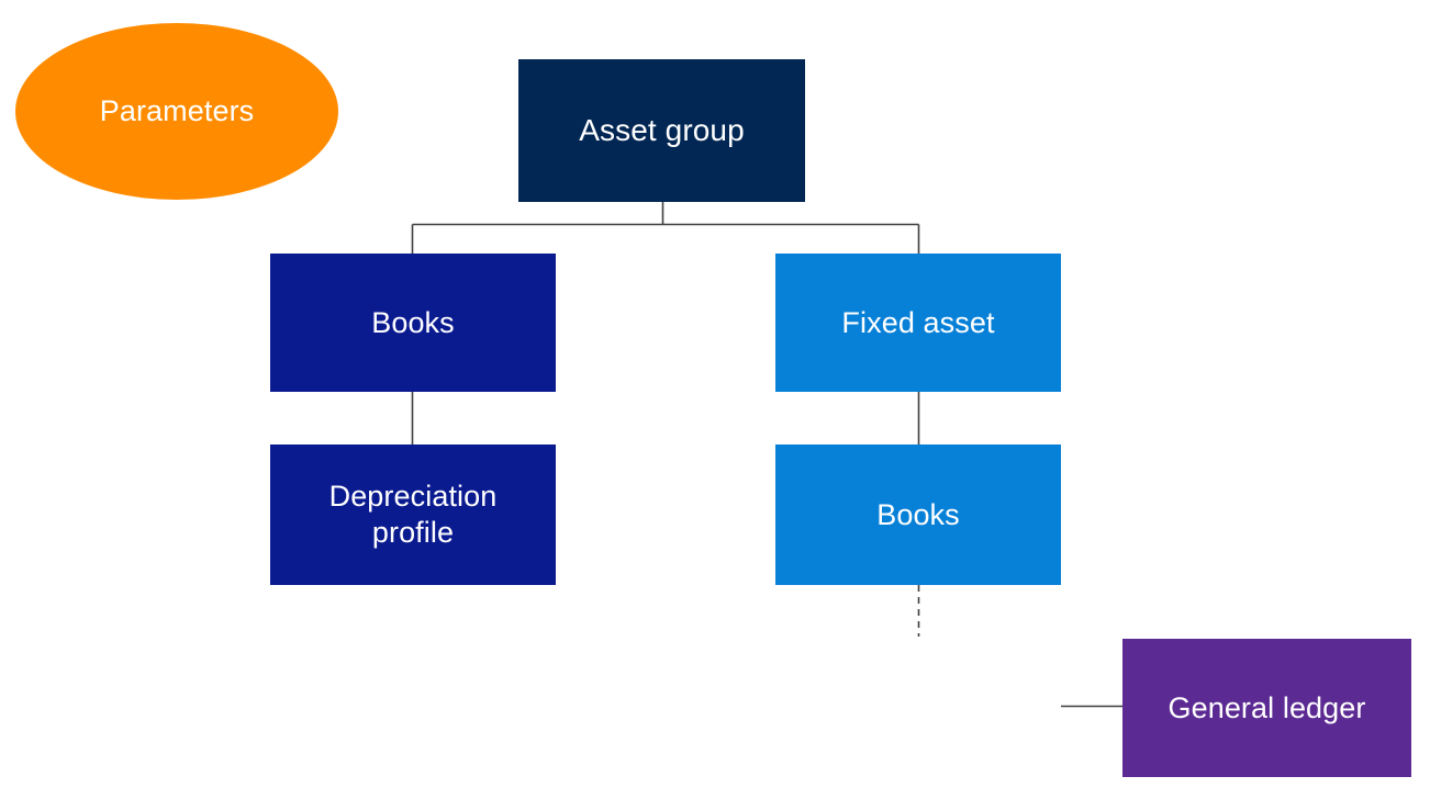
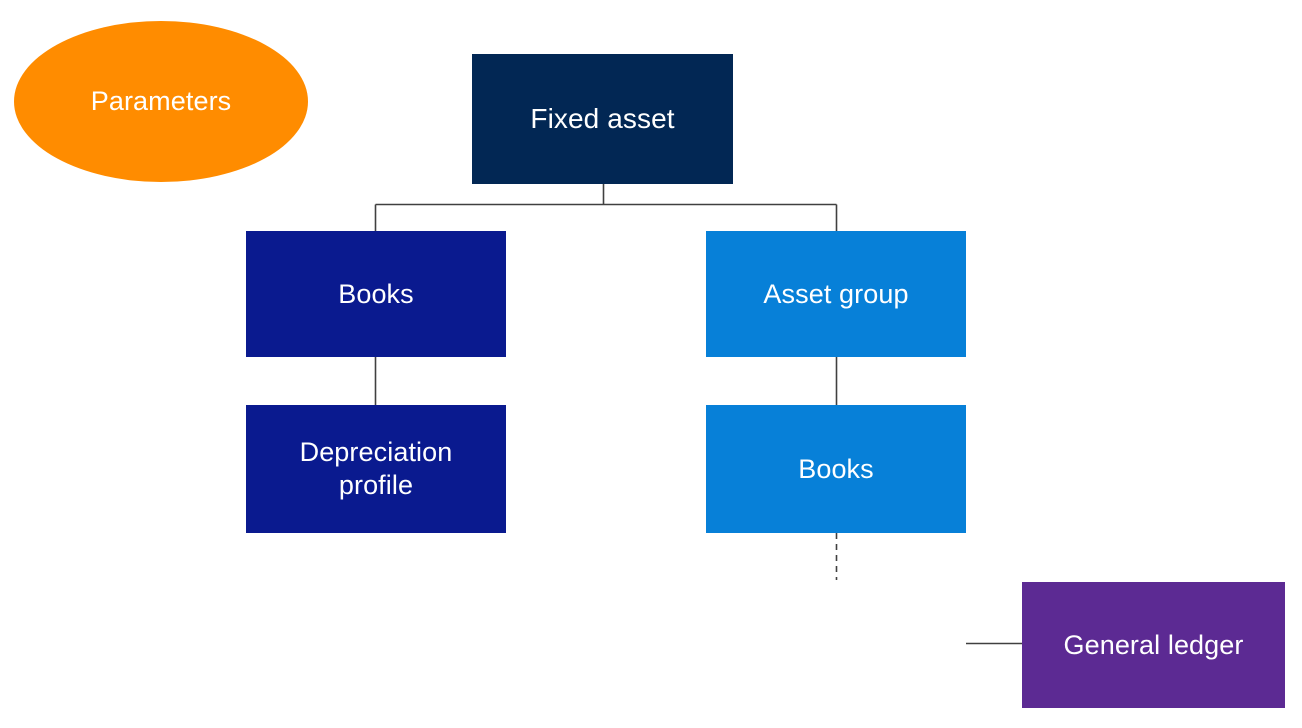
  Parameters
- Asset group
+ Fixed asset
  Books
- Fixed asset
+ Asset group
  Depreciation
  profile
  Books
  General ledger
